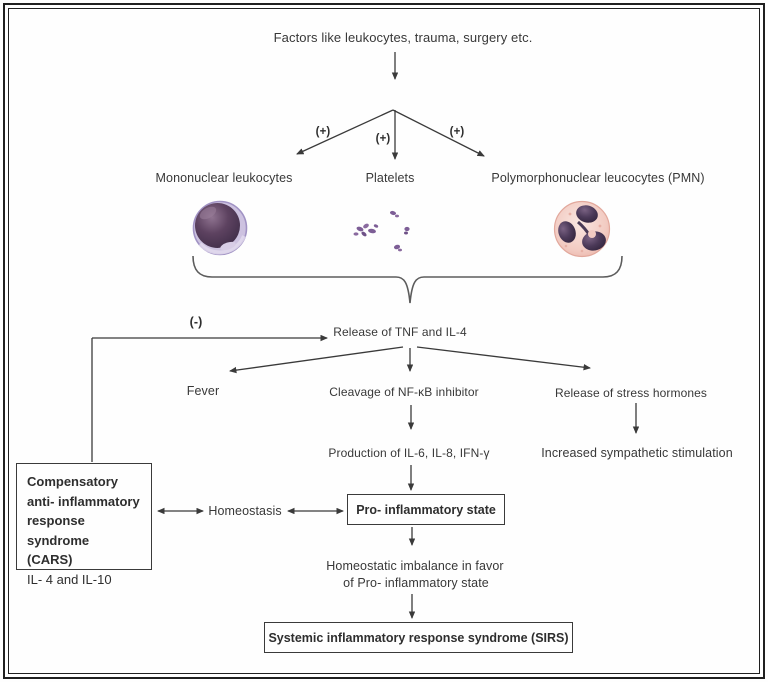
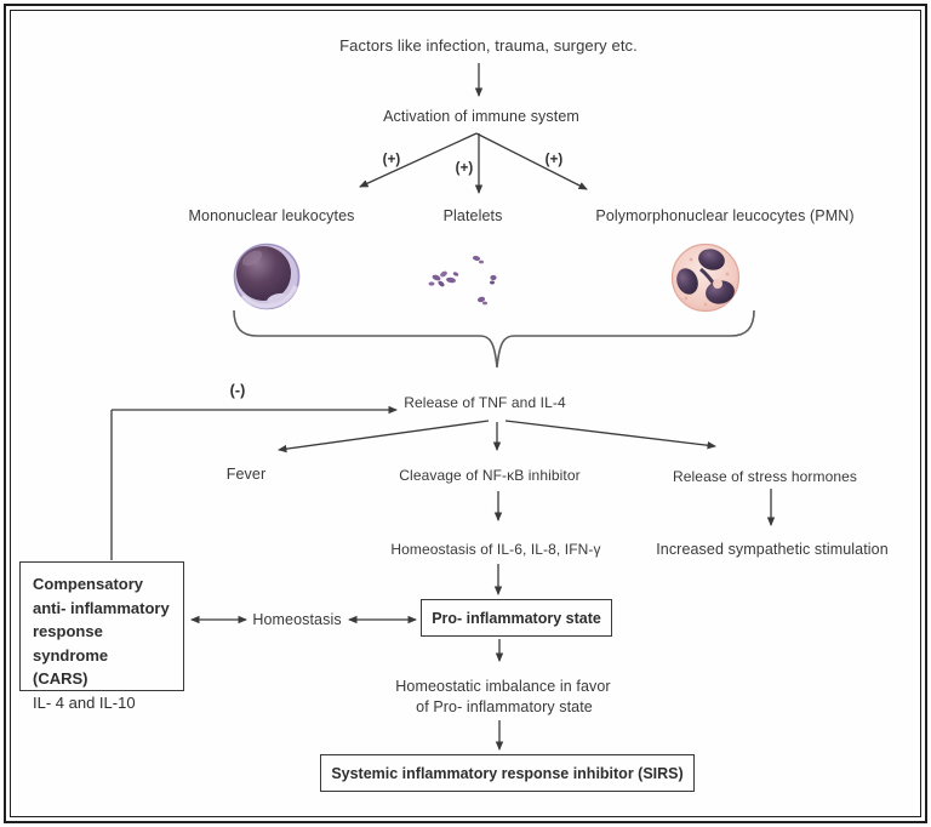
- Factors like leukocytes, trauma, surgery etc.
+ Factors like infection, trauma, surgery etc.
+ Activation of immune system
  (+)
  (+)
  (+)
  Mononuclear leukocytes
  Platelets
  Polymorphonuclear leucocytes (PMN)
  Release of TNF and IL-4
  (-)
  Fever
  Cleavage of NF-κB inhibitor
  Release of stress hormones
- Production of IL-6, IL-8, IFN-γ
+ Homeostasis of IL-6, IL-8, IFN-γ
  Increased sympathetic stimulation
  Homeostasis
  Compensatory
  anti- inflammatory
  response syndrome
  (CARS)
  IL- 4 and IL-10
  Pro- inflammatory state
  Homeostatic imbalance in favor
  of Pro- inflammatory state
- Systemic inflammatory response syndrome (SIRS)
+ Systemic inflammatory response inhibitor (SIRS)
